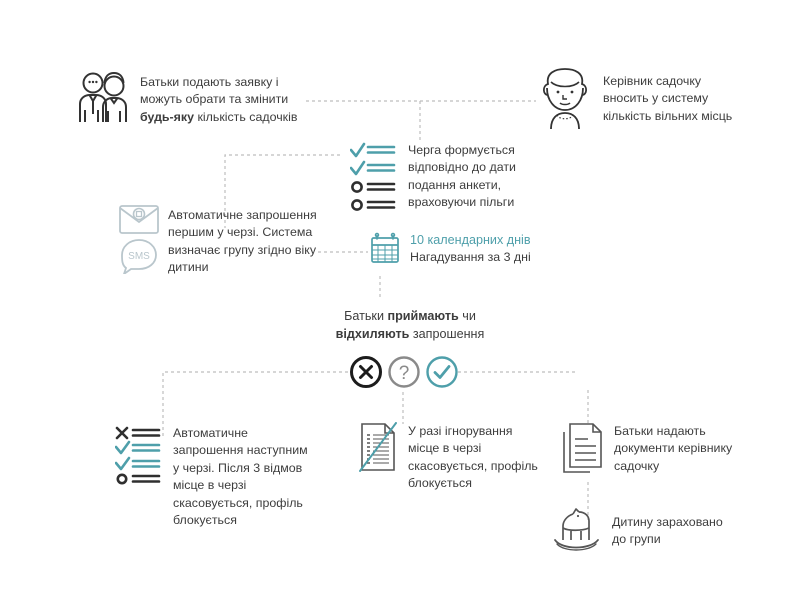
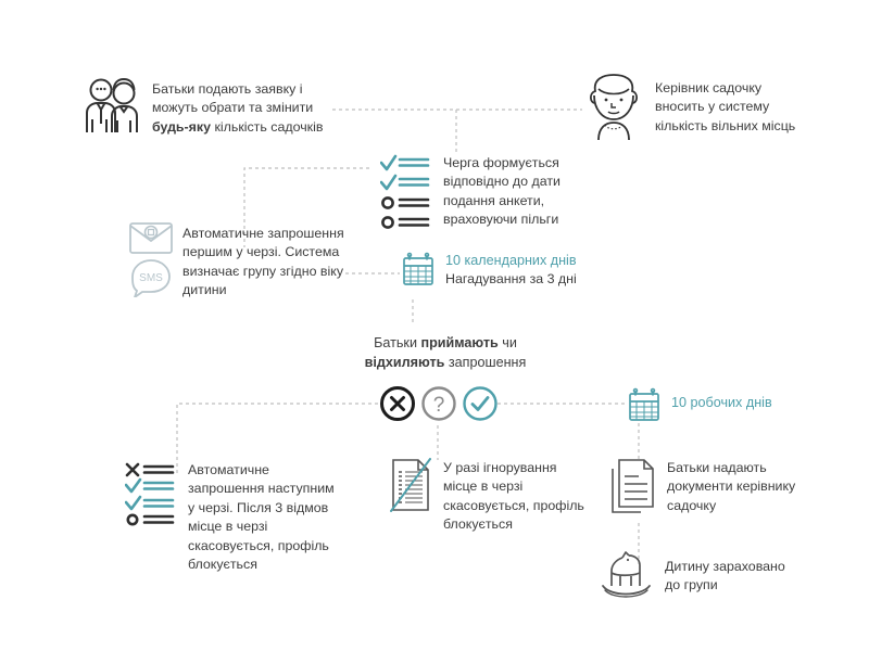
  Батьки подають заявку і
  можуть обрати та змінити
  будь-яку кількість садочків
  Керівник садочку
  вносить у систему
  кількість вільних місць
  Черга формується
  відповідно до дати
  подання анкети,
  враховуючи пільги
  SMS
  Автоматичне запрошення
  першим у черзі. Система
  визначає групу згідно віку
  дитини
  10 календарних днів
  Нагадування за 3 дні
  Батьки приймають чи
  відхиляють запрошення
  ?
+ 10 робочих днів
  Автоматичне
  запрошення наступним
  у черзі. Після 3 відмов
  місце в черзі
  скасовується, профіль
  блокується
  У разі ігнорування
  місце в черзі
  скасовується, профіль
  блокується
  Батьки надають
  документи керівнику
  садочку
  Дитину зараховано
  до групи
